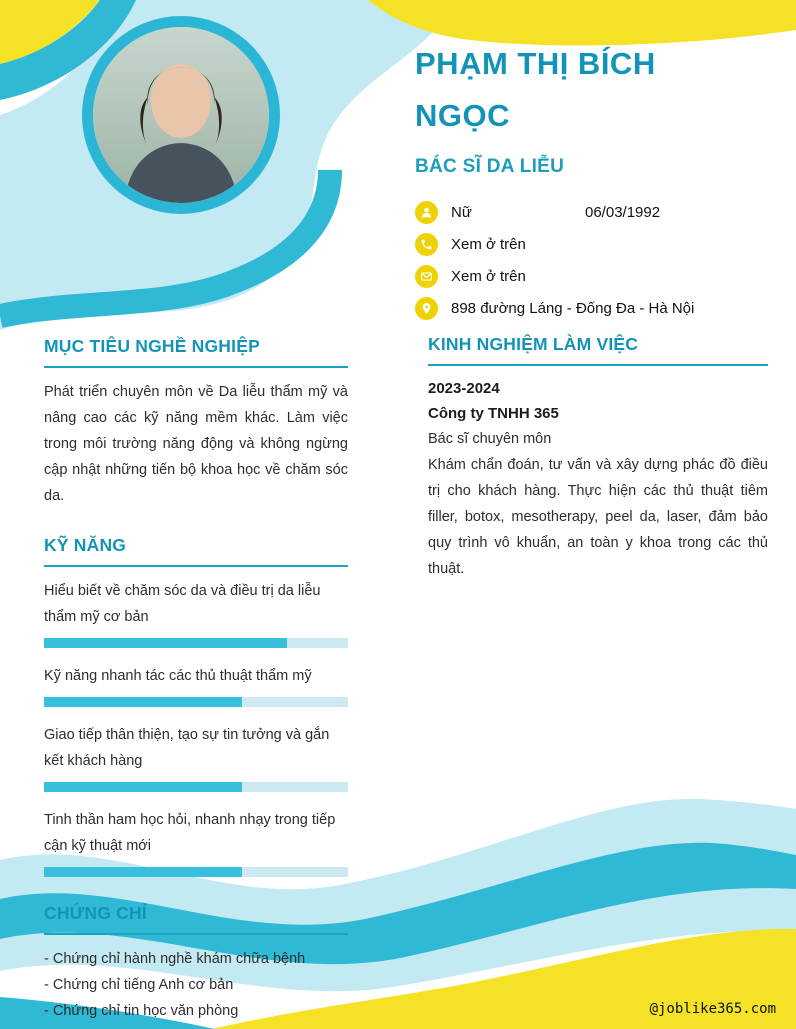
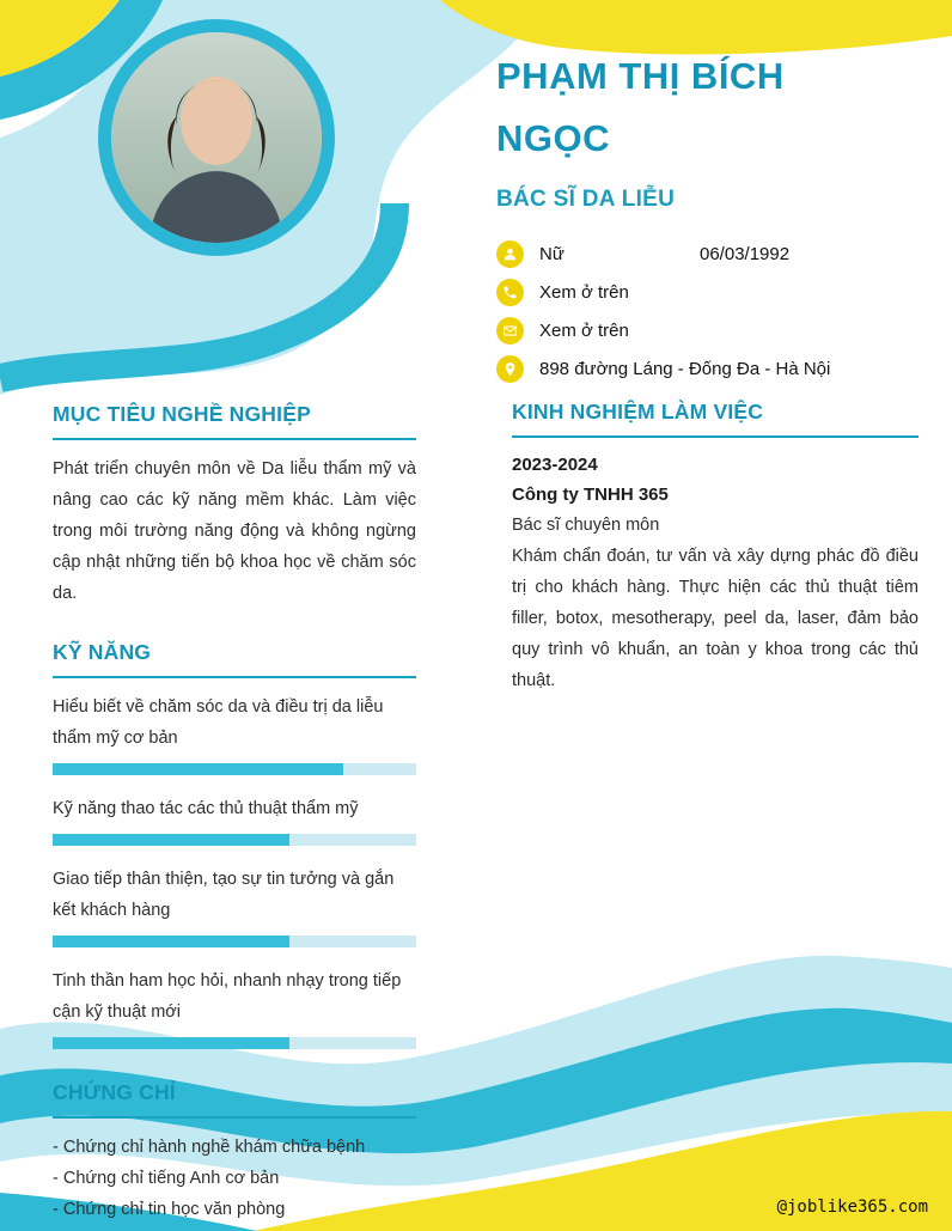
  PHẠM THỊ BÍCH NGỌC
  BÁC SĨ DA LIỄU
  Nữ
  06/03/1992
  Xem ở trên
  Xem ở trên
  898 đường Láng - Đống Đa - Hà Nội
  MỤC TIÊU NGHỀ NGHIỆP
  Phát triển chuyên môn về Da liễu thẩm mỹ và nâng cao các kỹ năng mềm khác. Làm việc trong môi trường năng động và không ngừng cập nhật những tiến bộ khoa học về chăm sóc da.
  KỸ NĂNG
  Hiểu biết về chăm sóc da và điều trị da liễu thẩm mỹ cơ bản
- Kỹ năng nhanh tác các thủ thuật thẩm mỹ
+ Kỹ năng thao tác các thủ thuật thẩm mỹ
  Giao tiếp thân thiện, tạo sự tin tưởng và gắn kết khách hàng
  Tinh thần ham học hỏi, nhanh nhạy trong tiếp cận kỹ thuật mới
  CHỨNG CHỈ
  - Chứng chỉ hành nghề khám chữa bệnh
  - Chứng chỉ tiếng Anh cơ bản
  - Chứng chỉ tin học văn phòng
  KINH NGHIỆM LÀM VIỆC
  2023-2024
  Công ty TNHH 365
  Bác sĩ chuyên môn
  Khám chẩn đoán, tư vấn và xây dựng phác đồ điều trị cho khách hàng. Thực hiện các thủ thuật tiêm filler, botox, mesotherapy, peel da, laser, đảm bảo quy trình vô khuẩn, an toàn y khoa trong các thủ thuật.
  @joblike365.com
